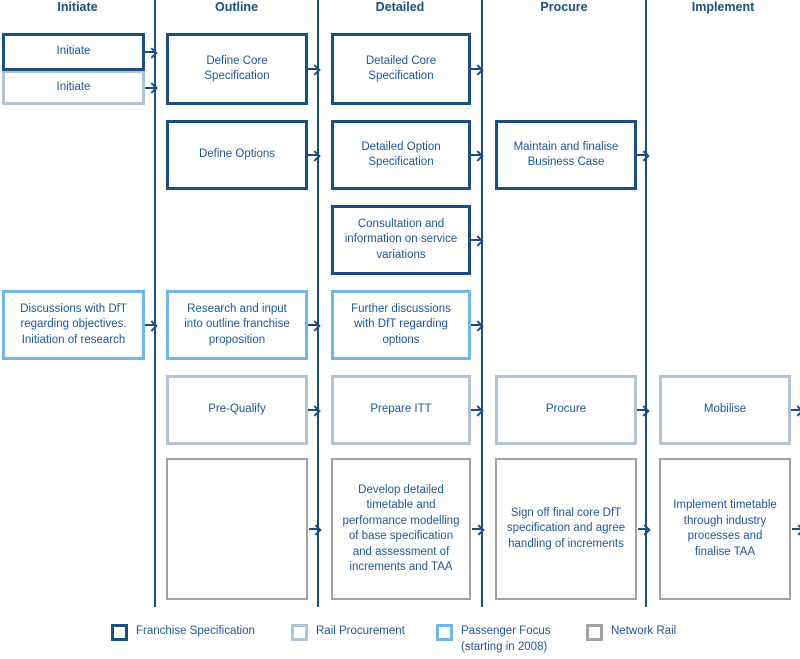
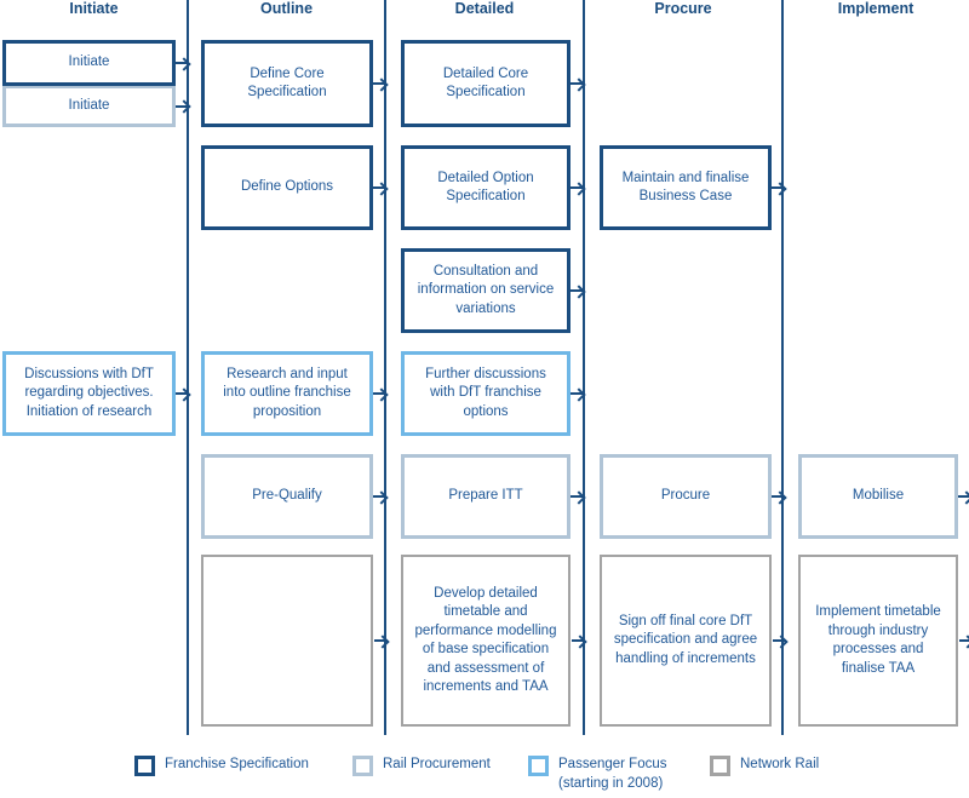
  Initiate
  Outline
  Detailed
  Procure
  Implement
  Initiate
  Initiate
  Define Core Specification
  Detailed Core Specification
  Define Options
  Detailed Option Specification
  Maintain and finalise Business Case
  Consultation and information on service variations
  Discussions with DfT regarding objectives. Initiation of research
  Research and input into outline franchise proposition
- Further discussions with DfT regarding options
+ Further discussions with DfT franchise options
  Pre-Qualify
  Prepare ITT
  Procure
  Mobilise
  Develop detailed timetable and performance modelling of base specification and assessment of increments and TAA
  Sign off final core DfT specification and agree handling of increments
  Implement timetable through industry processes and finalise TAA
  Franchise Specification
  Rail Procurement
  Passenger Focus
  (starting in 2008)
  Network Rail
